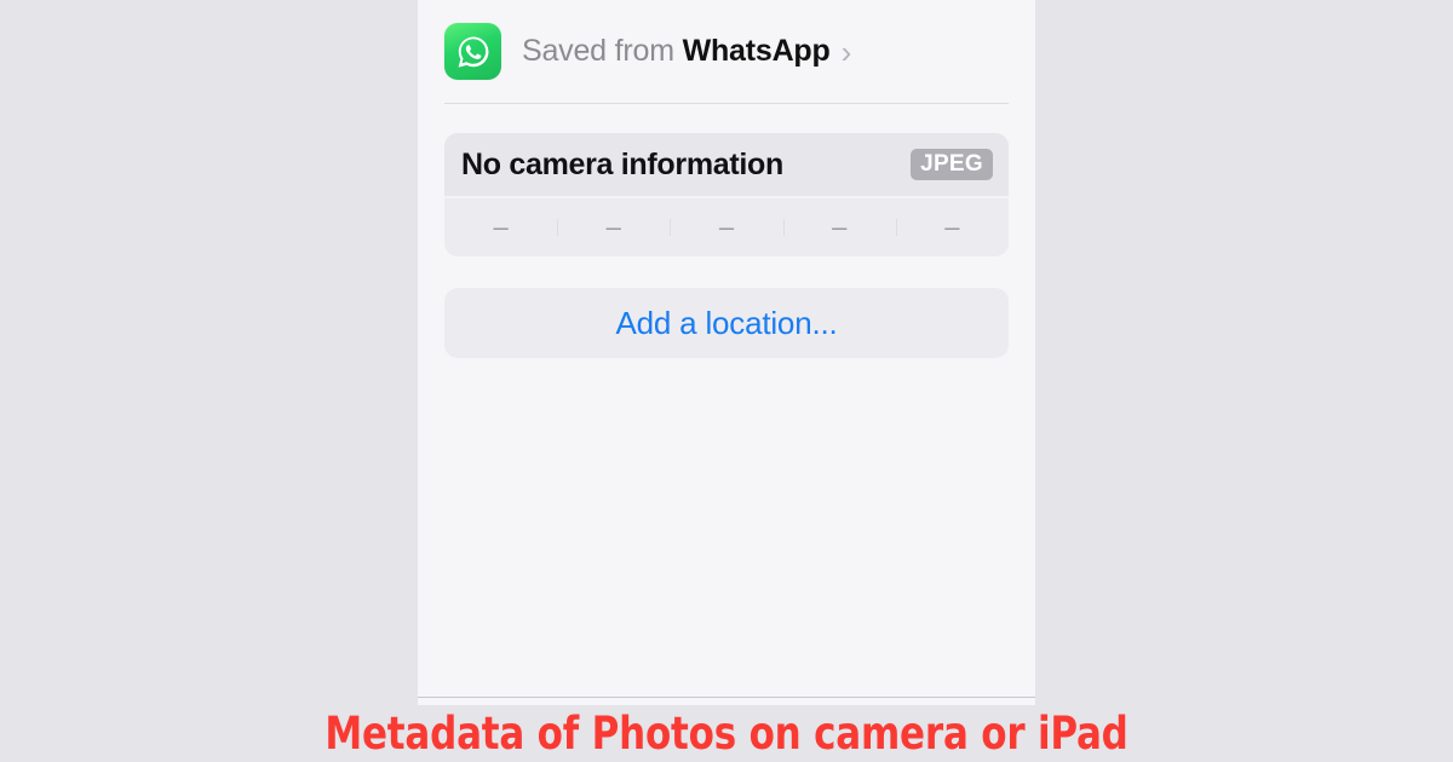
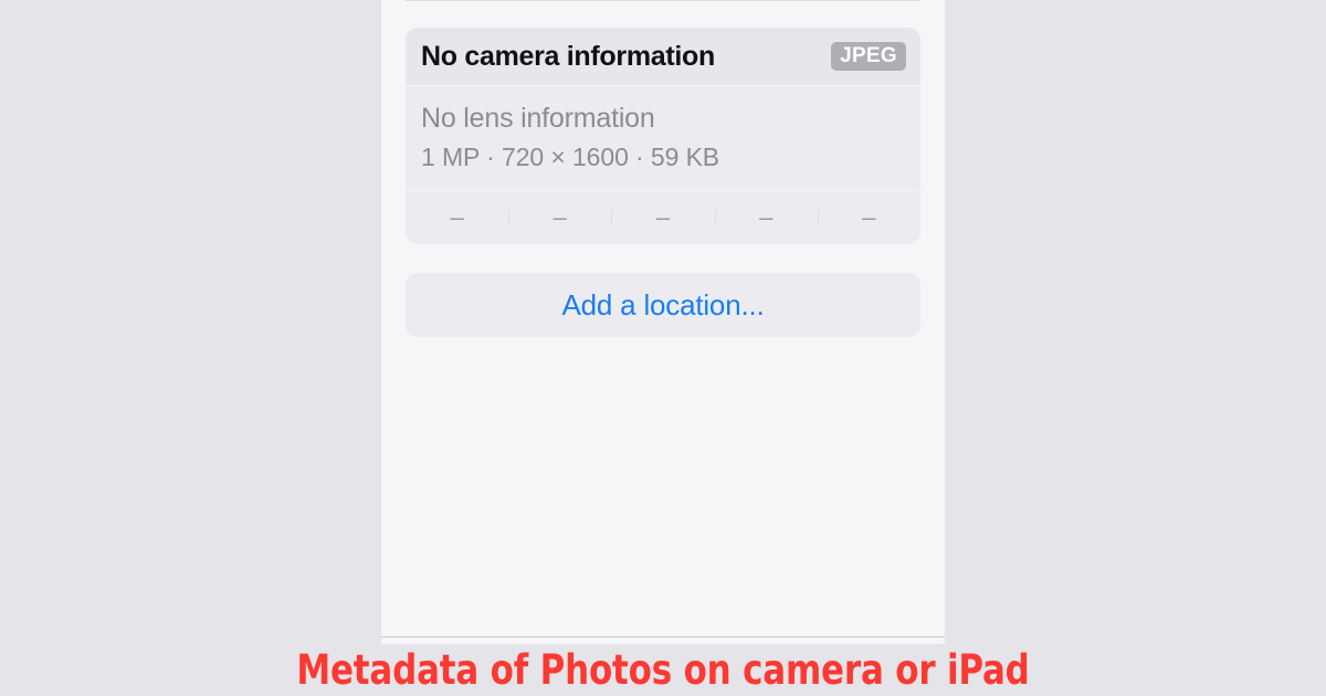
- Saved from WhatsApp
- ›
  No camera information
  JPEG
+ No lens information
+ 1 MP · 720 × 1600 · 59 KB
  –
  –
  –
  –
  –
  Add a location...
  Metadata of Photos on camera or iPad
